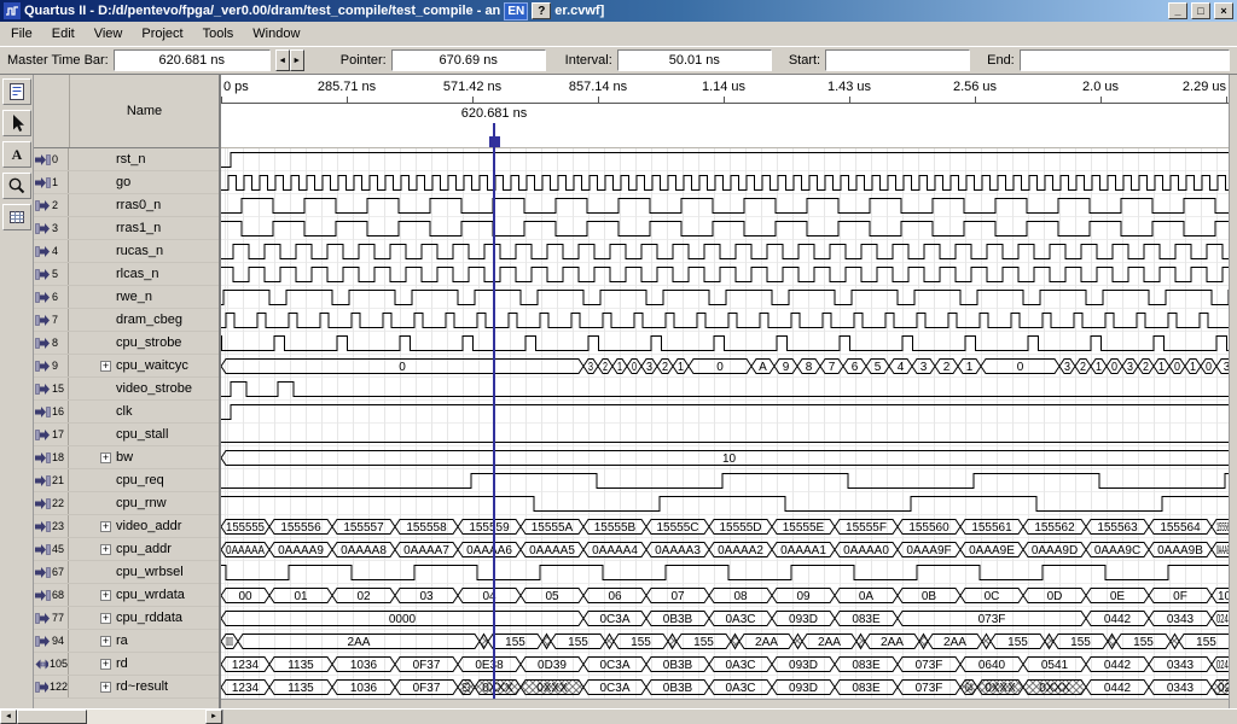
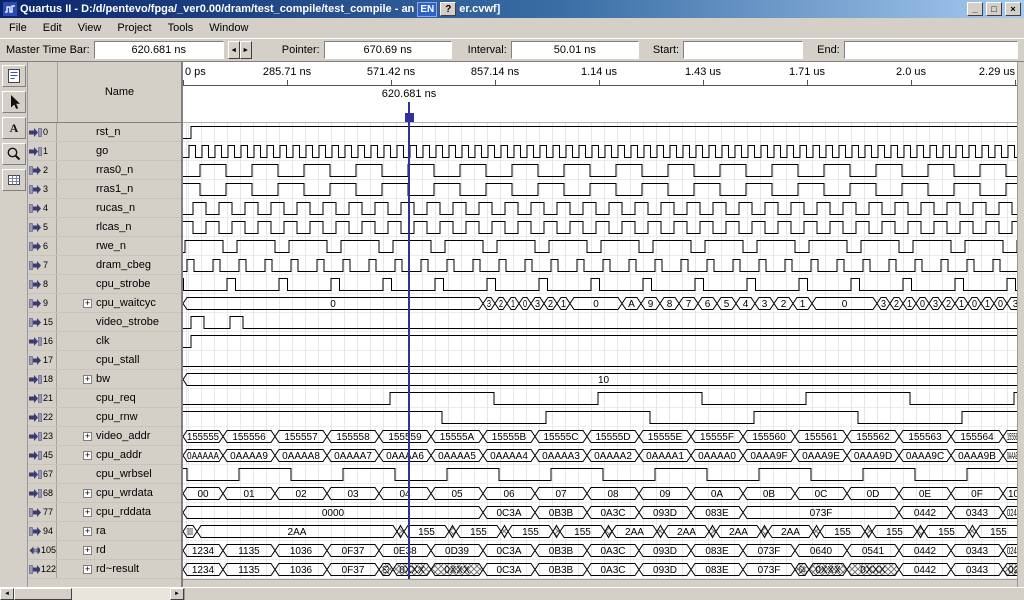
  Quartus II - D:/d/pentevo/fpga/_ver0.00/dram/test_compile/test_compile - an
  EN
  ?
  er.cvwf]
  _
  □
  ×
  File
  Edit
  View
  Project
  Tools
  Window
  Master Time Bar:
  620.681 ns
  Pointer:
  670.69 ns
  Interval:
  50.01 ns
  Start:
  End:
  A
  Name
  0
  rst_n
  1
  go
  2
  rras0_n
  3
  rras1_n
  4
  rucas_n
  5
  rlcas_n
  6
  rwe_n
  7
  dram_cbeg
  8
  cpu_strobe
  9
  +
  cpu_waitcyc
  15
  video_strobe
  16
  clk
  17
  cpu_stall
  18
  +
  bw
  21
  cpu_req
  22
  cpu_rnw
  23
  +
  video_addr
  45
  +
  cpu_addr
  67
  cpu_wrbsel
  68
  +
  cpu_wrdata
  77
  +
  cpu_rddata
  94
  +
  ra
  105
  +
  rd
  122
  +
  rd~result
  0 ps
  285.71 ns
  571.42 ns
  857.14 ns
  1.14 us
  1.43 us
- 2.56 us
+ 1.71 us
  2.0 us
  2.29 us
  620.681 ns
  0
  3
  2
  1
  0
  3
  2
  1
  0
  A
  9
  8
  7
  6
  5
  4
  3
  2
  1
  0
  3
  2
  1
  0
  3
  2
  1
  0
  1
  0
  3
  10
  155555
  155556
  155557
  155558
  15559
  15555A
  15555B
  15555C
  15555D
  15555E
  15555F
  155560
  155561
  155562
  155563
  155564
  15556
  0AAAAA
  0AAAA9
  0AAAA8
  0AAAA7
  0AAA6
  0AAAA5
  0AAAA4
  0AAAA3
  0AAAA2
  0AAAA1
  0AAAA0
  0AAA9F
  0AAA9E
  0AAA9D
  0AAA9C
  0AAA9B
  0AAA9
  00
  01
  02
  03
  05
  06
  07
  08
  09
  0A
  0B
  0C
  0D
  0E
  0F
  10
  0000
  0C3A
  0B3B
  0A3C
  093D
  083E
  073F
  0442
  0343
  024
  000
  2AA
  155
  155
  155
  155
  2AA
  2AA
  2AA
  2AA
  155
  155
  155
  155
  1234
  1135
  1036
  0F37
  0E8
  0D39
  0C3A
  0B3B
  0A3C
  093D
  083E
  073F
  0640
  0541
  0442
  0343
  024
  1234
  1135
  1036
  0F37
  E3
  0XX
  0XXX
  0C3A
  0B3B
  0A3C
  093D
  083E
  073F
  64
  0XXX
  0XXX
  0442
  0343
  02
